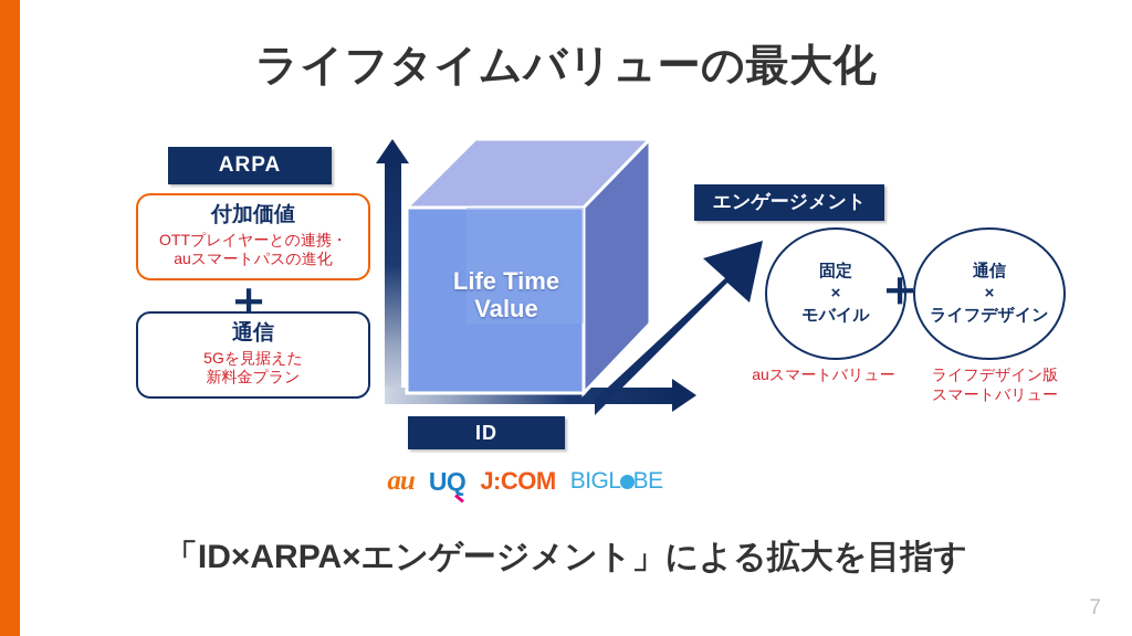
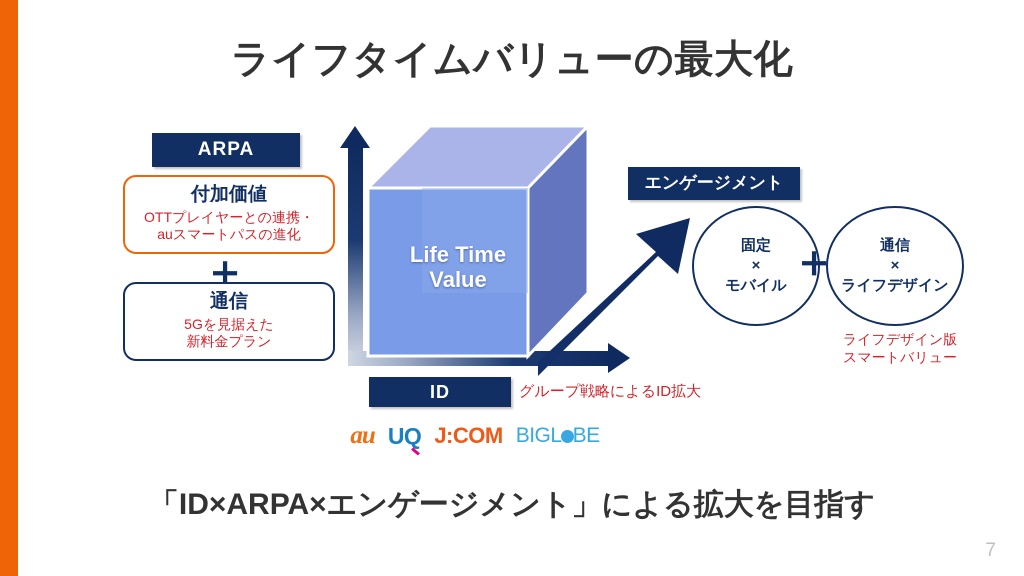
  ライフタイムバリューの最大化
  ARPA
  付加価値
  OTTプレイヤーとの連携・
  auスマートパスの進化
  ＋
  通信
  5Gを見据えた
  新料金プラン
  Life Time
  Value
  ID
+ グループ戦略によるID拡大
  au
  UQ
  J:COM
  BIGL BE
  エンゲージメント
  固定
  ×
  モバイル
  ＋
  通信
  ×
  ライフデザイン
- auスマートバリュー
  ライフデザイン版
  スマートバリュー
  「ID×ARPA×エンゲージメント」による拡大を目指す
  7
